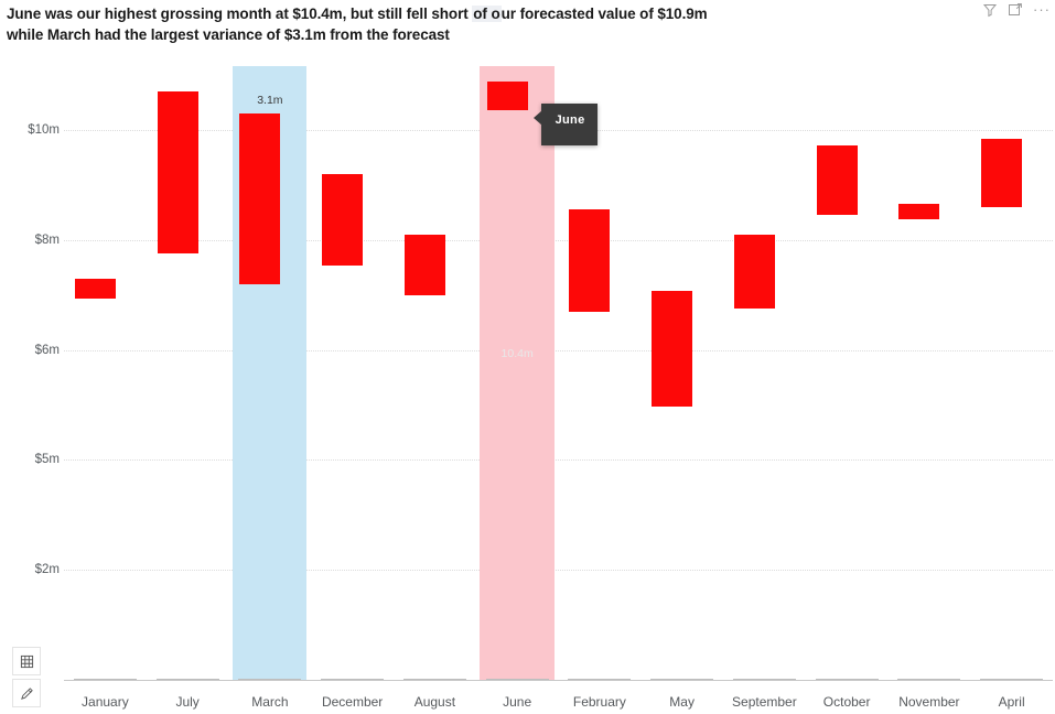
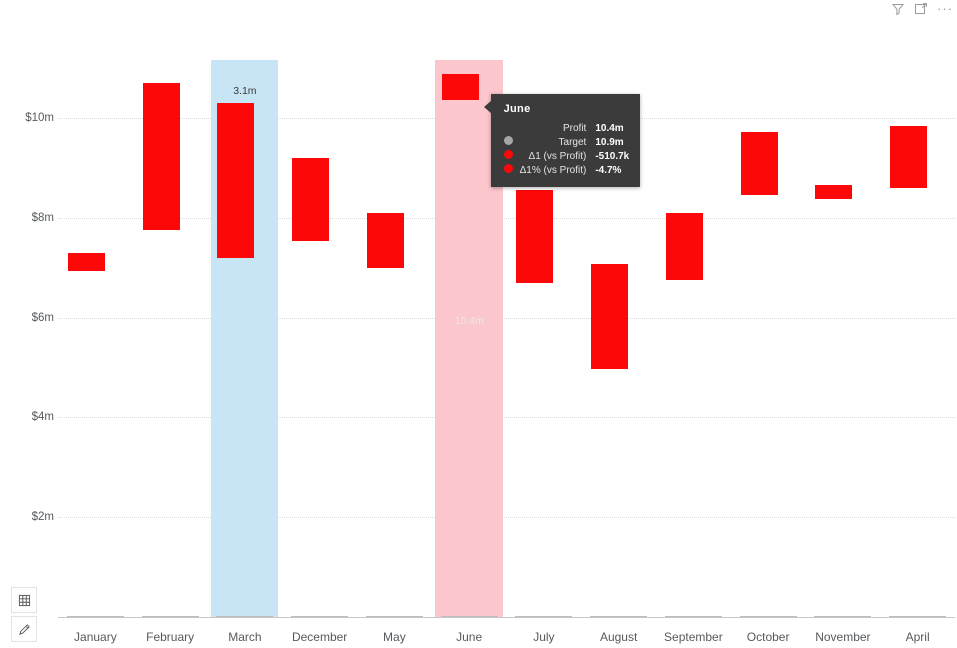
- June was our highest grossing month at $10.4m, but still fell short of our forecasted value of $10.9m
- while March had the largest variance of $3.1m from the forecast
  ···
  3.1m
  10.4m
  $2m
- $5m
+ $4m
  $6m
  $8m
  $10m
  January
- July
+ February
  March
  December
- August
+ May
  June
- February
+ July
- May
+ August
  September
  October
  November
  April
  June
+ 	Profit	10.4m
+ 	Target	10.9m
+ 	Δ1 (vs Profit)	-510.7k
+ 	Δ1% (vs Profit)	-4.7%
